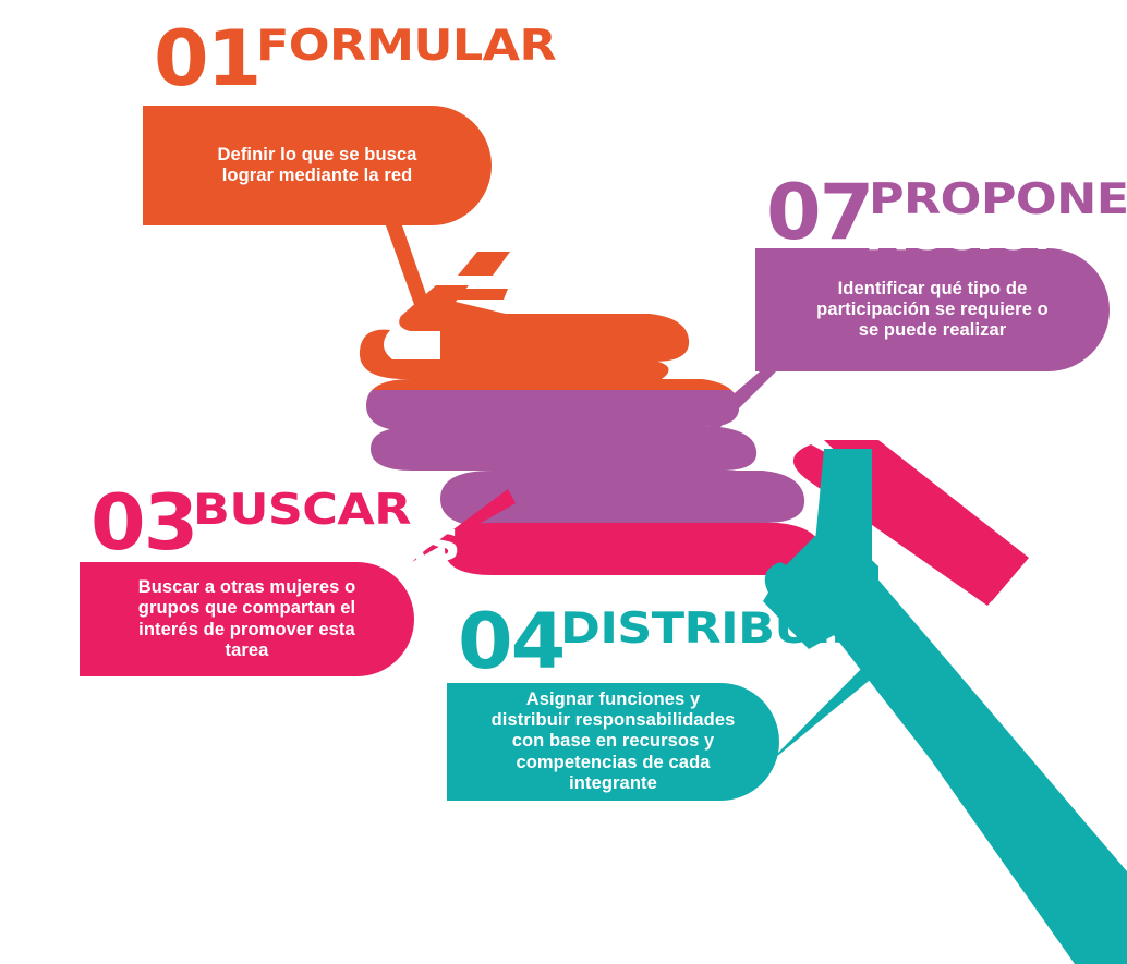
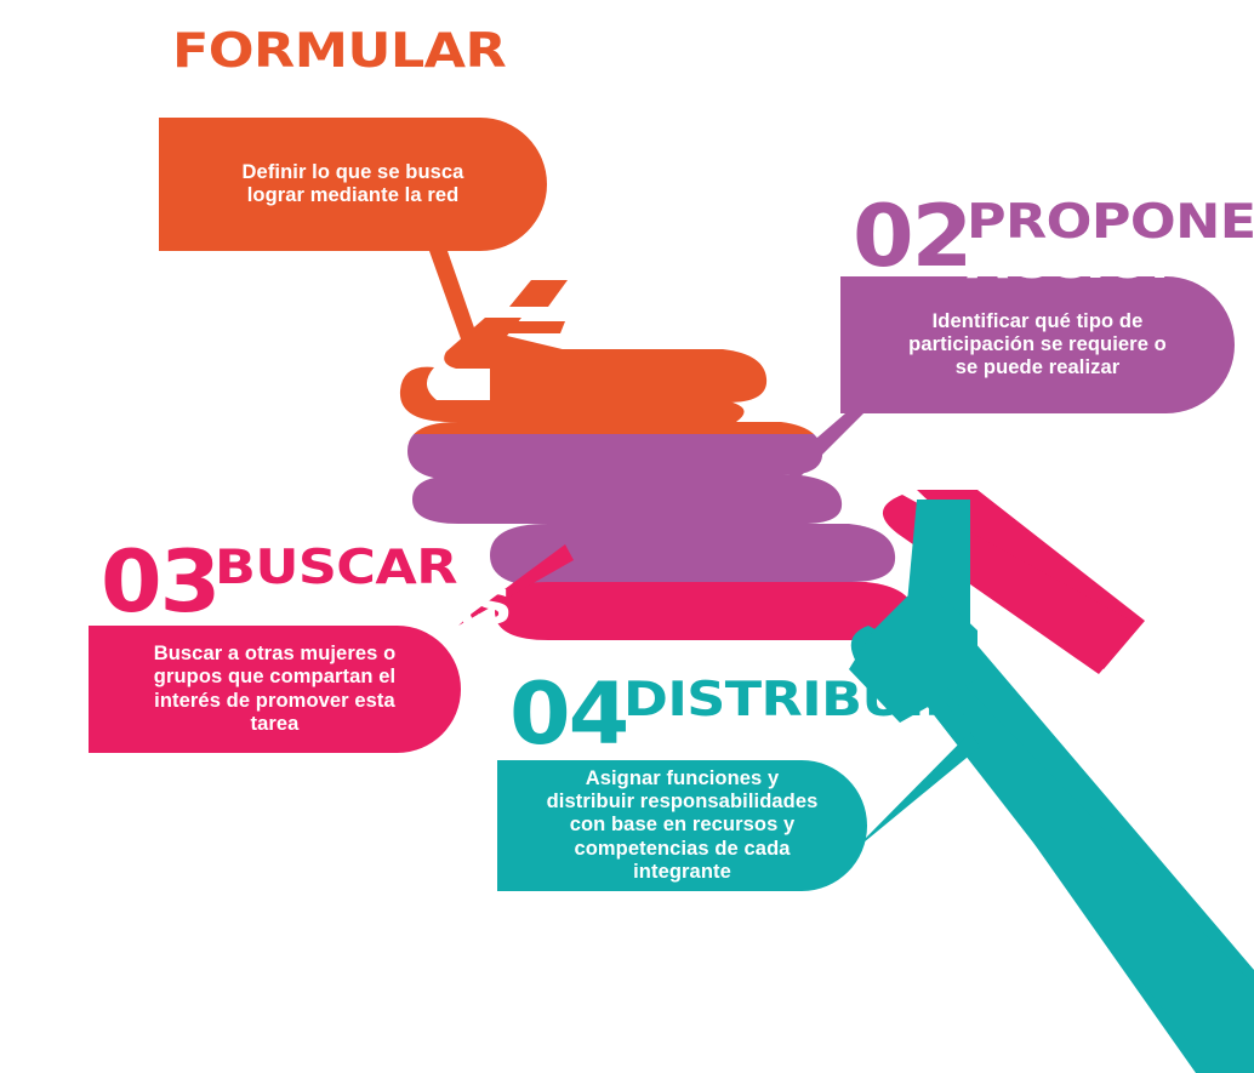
- 01
  FORMULAR
  OBJETIVOS
  Definir lo que se busca
  lograr mediante la red
- 07
+ 02
  PROPONE
  ACCIONES
  Identificar qué tipo de
  participación se requiere o
  se puede realizar
  03
  BUSCAR
  ALIANZAS
  Buscar a otras mujeres o
  grupos que compartan el
  interés de promover esta
  tarea
  04
  DISTRIBUIR
  DEBERES
  Asignar funciones y
  distribuir responsabilidades
  con base en recursos y
  competencias de cada
  integrante
